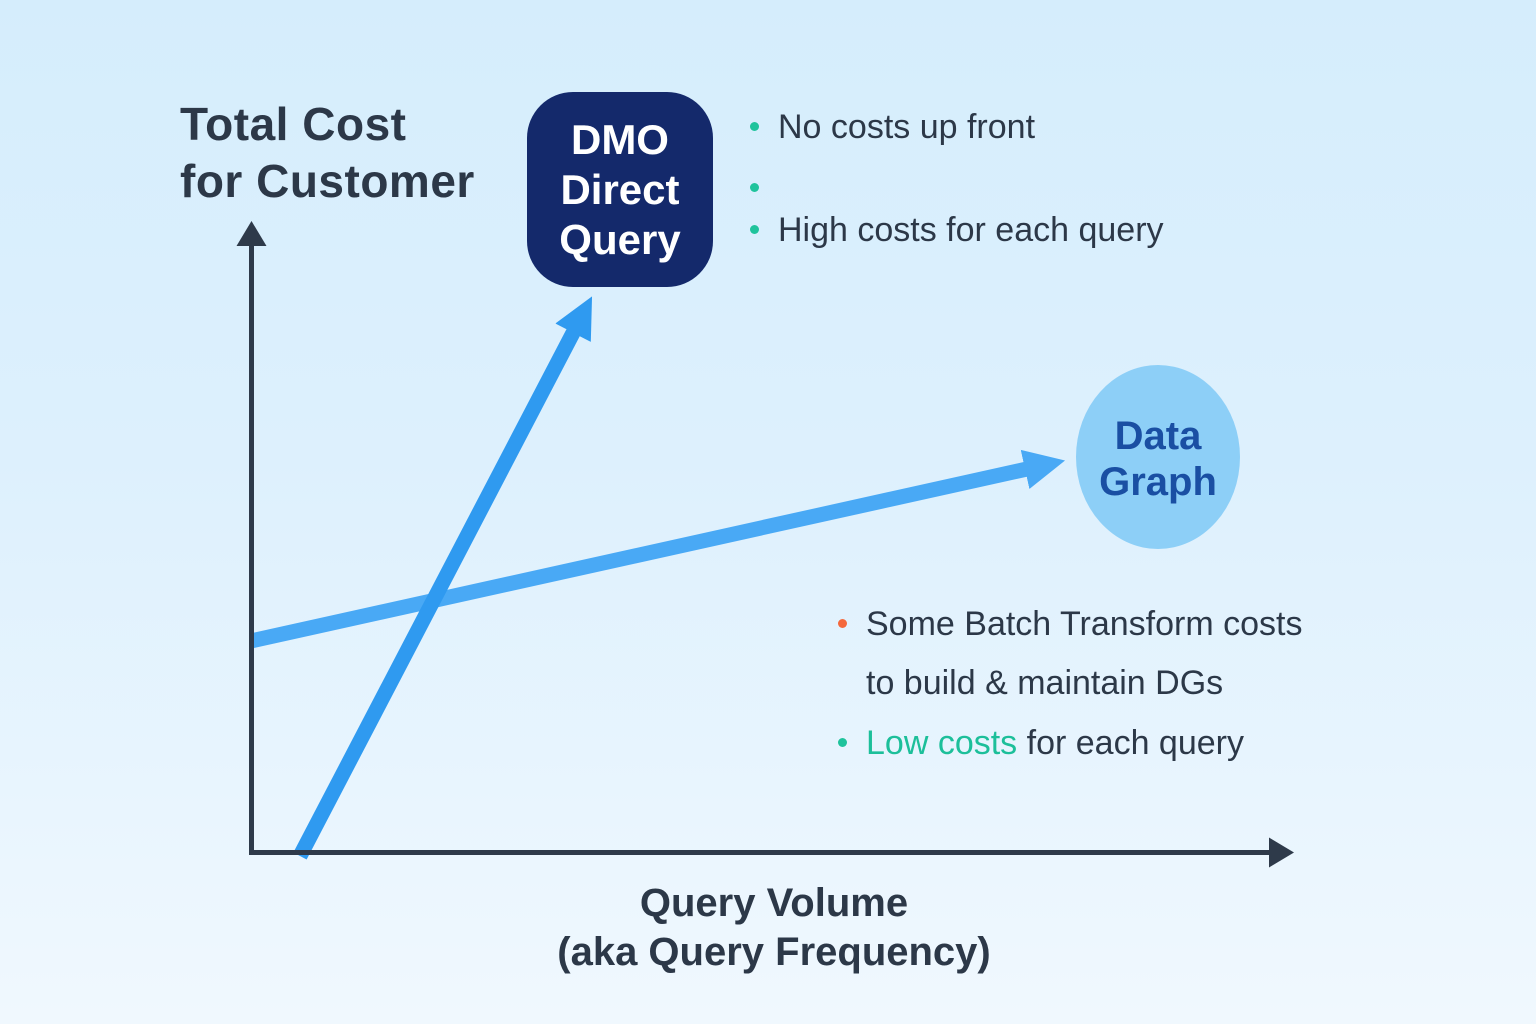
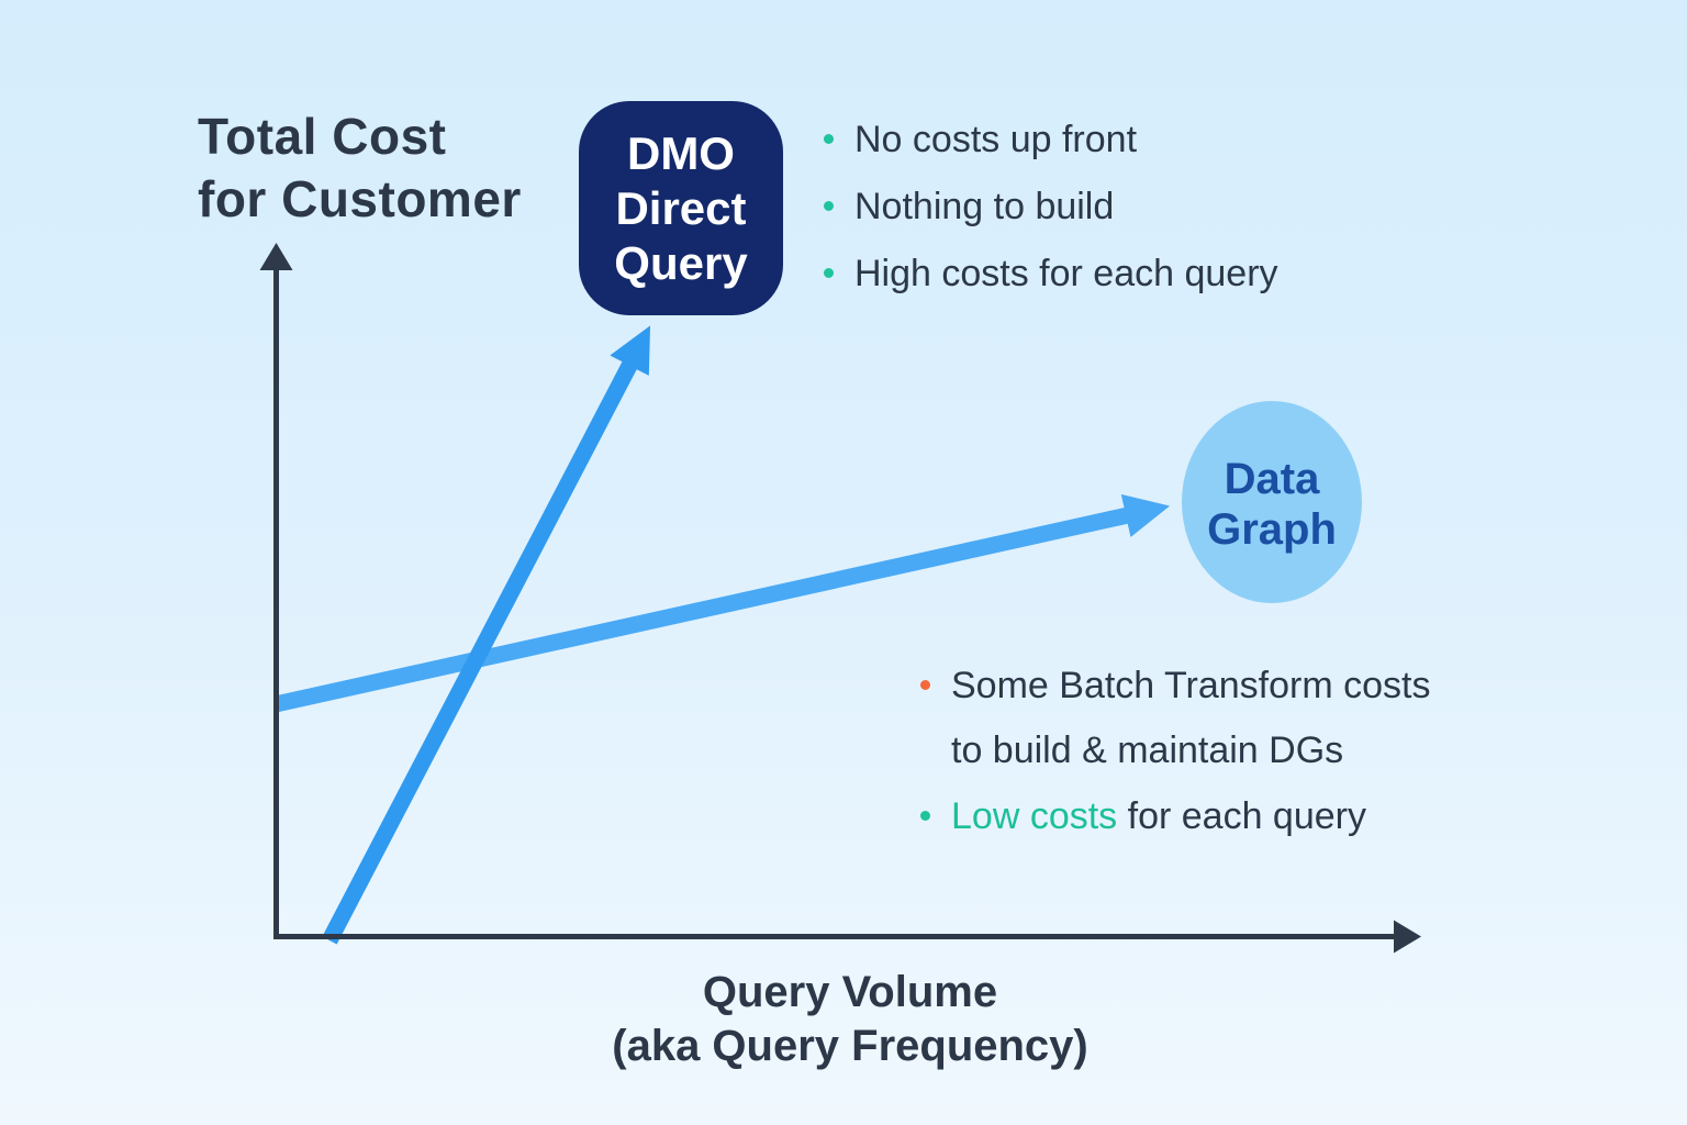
  Total Cost
  for Customer
  DMO
  Direct
  Query
  Data
  Graph
  No costs up front
+ Nothing to build
  High costs for each query
  Some Batch Transform costs
  to build & maintain DGs
  Low costs for each query
  Query Volume
  (aka Query Frequency)
